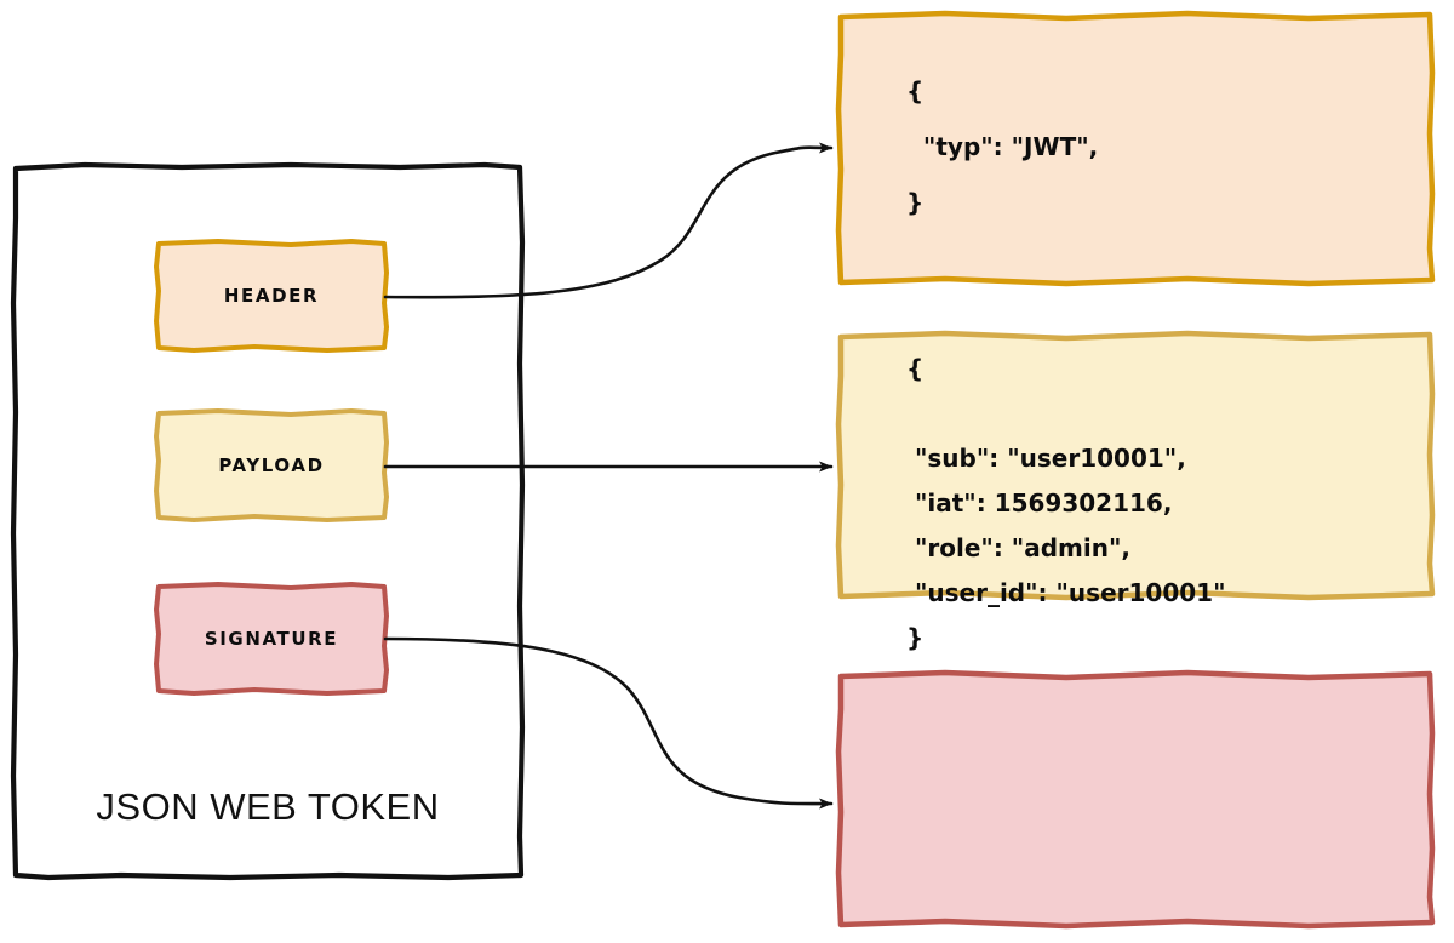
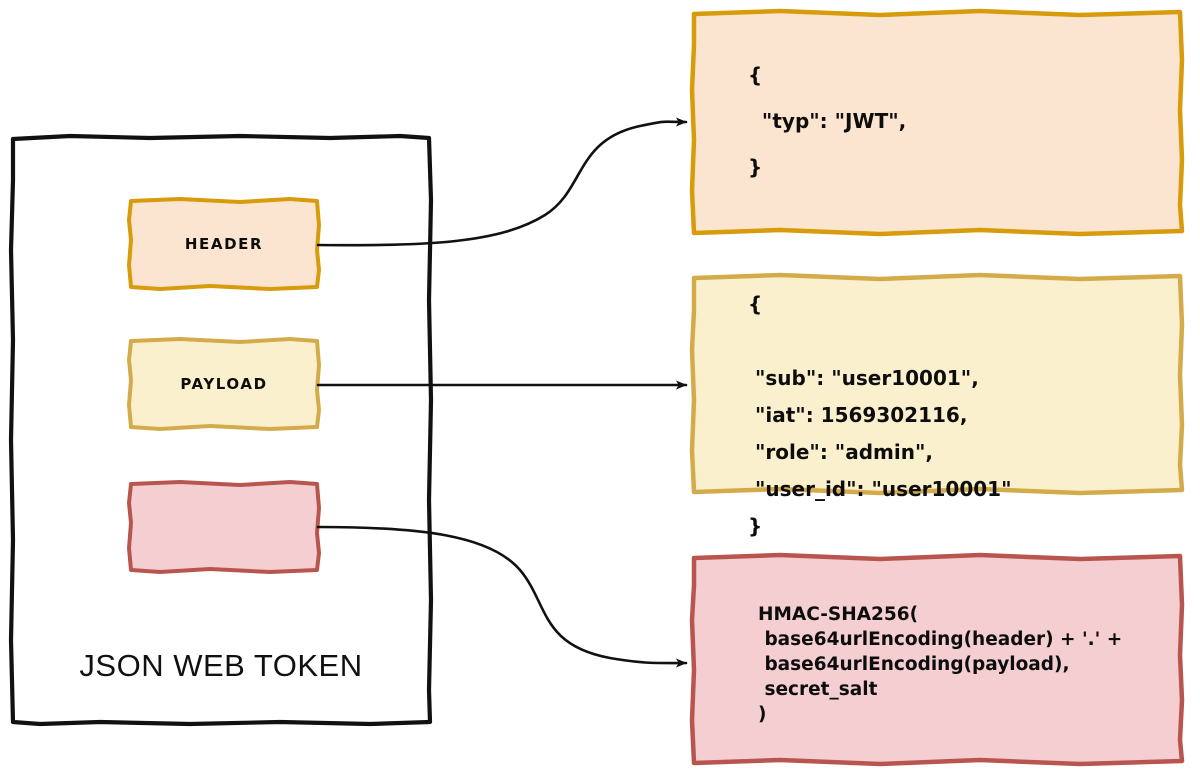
  HEADER
  PAYLOAD
- SIGNATURE
  JSON WEB TOKEN
  {
  "typ": "JWT",
  }
  {
  "sub": "user10001",
  "iat": 1569302116,
  "role": "admin",
  "user_id": "user10001"
  }
+ HMAC-SHA256(
+ base64urlEncoding(header) + '.' +
+ base64urlEncoding(payload),
+ secret_salt
+ )
